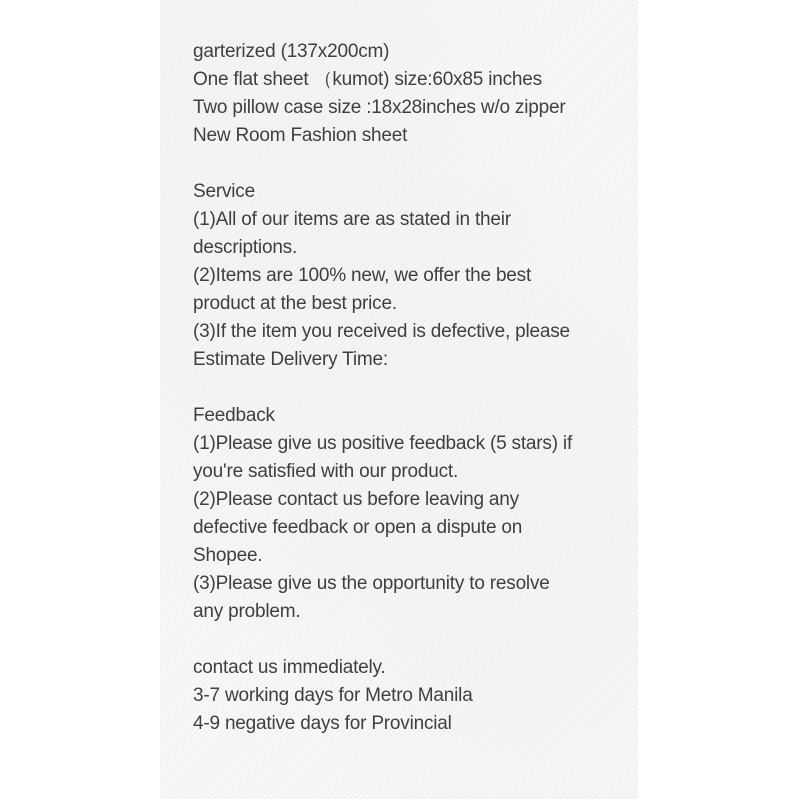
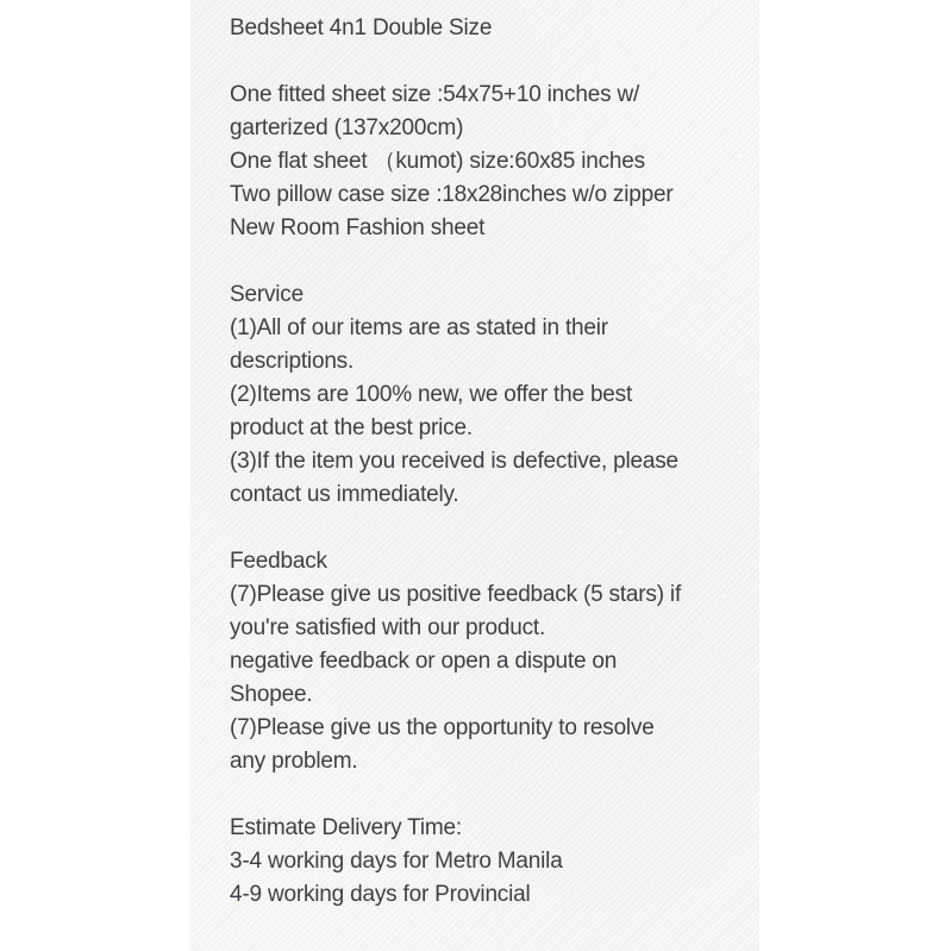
+ Bedsheet 4n1 Double Size
+ One fitted sheet size :54x75+10 inches w/
  garterized (137x200cm)
  One flat sheet （kumot) size:60x85 inches
  Two pillow case size :18x28inches w/o zipper
  New Room Fashion sheet
  Service
  (1)All of our items are as stated in their
  descriptions.
  (2)Items are 100% new, we offer the best
  product at the best price.
  (3)If the item you received is defective, please
- Estimate Delivery Time:
+ contact us immediately.
  Feedback
- (1)Please give us positive feedback (5 stars) if
+ (7)Please give us positive feedback (5 stars) if
  you're satisfied with our product.
- (2)Please contact us before leaving any
- defective feedback or open a dispute on
+ negative feedback or open a dispute on
  Shopee.
- (3)Please give us the opportunity to resolve
+ (7)Please give us the opportunity to resolve
  any problem.
- contact us immediately.
+ Estimate Delivery Time:
- 3-7 working days for Metro Manila
+ 3-4 working days for Metro Manila
- 4-9 negative days for Provincial
+ 4-9 working days for Provincial
